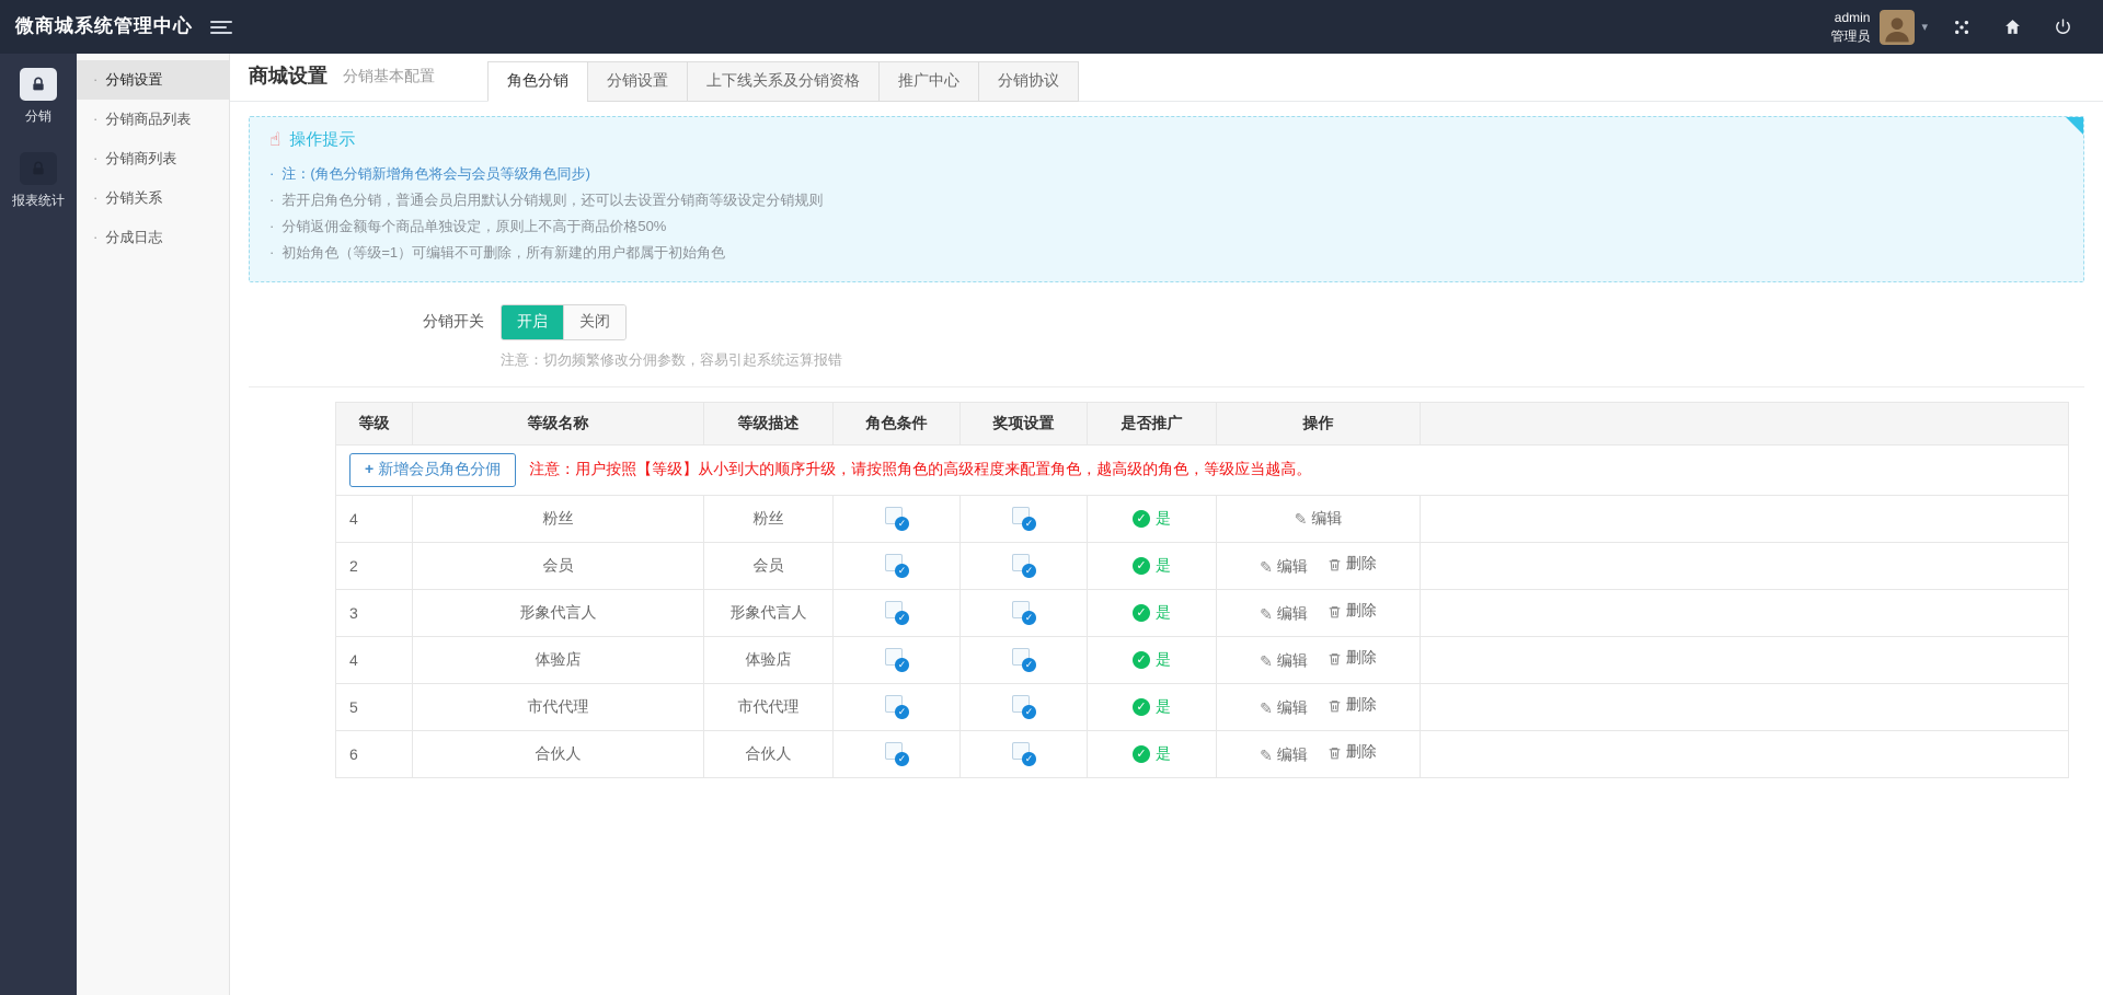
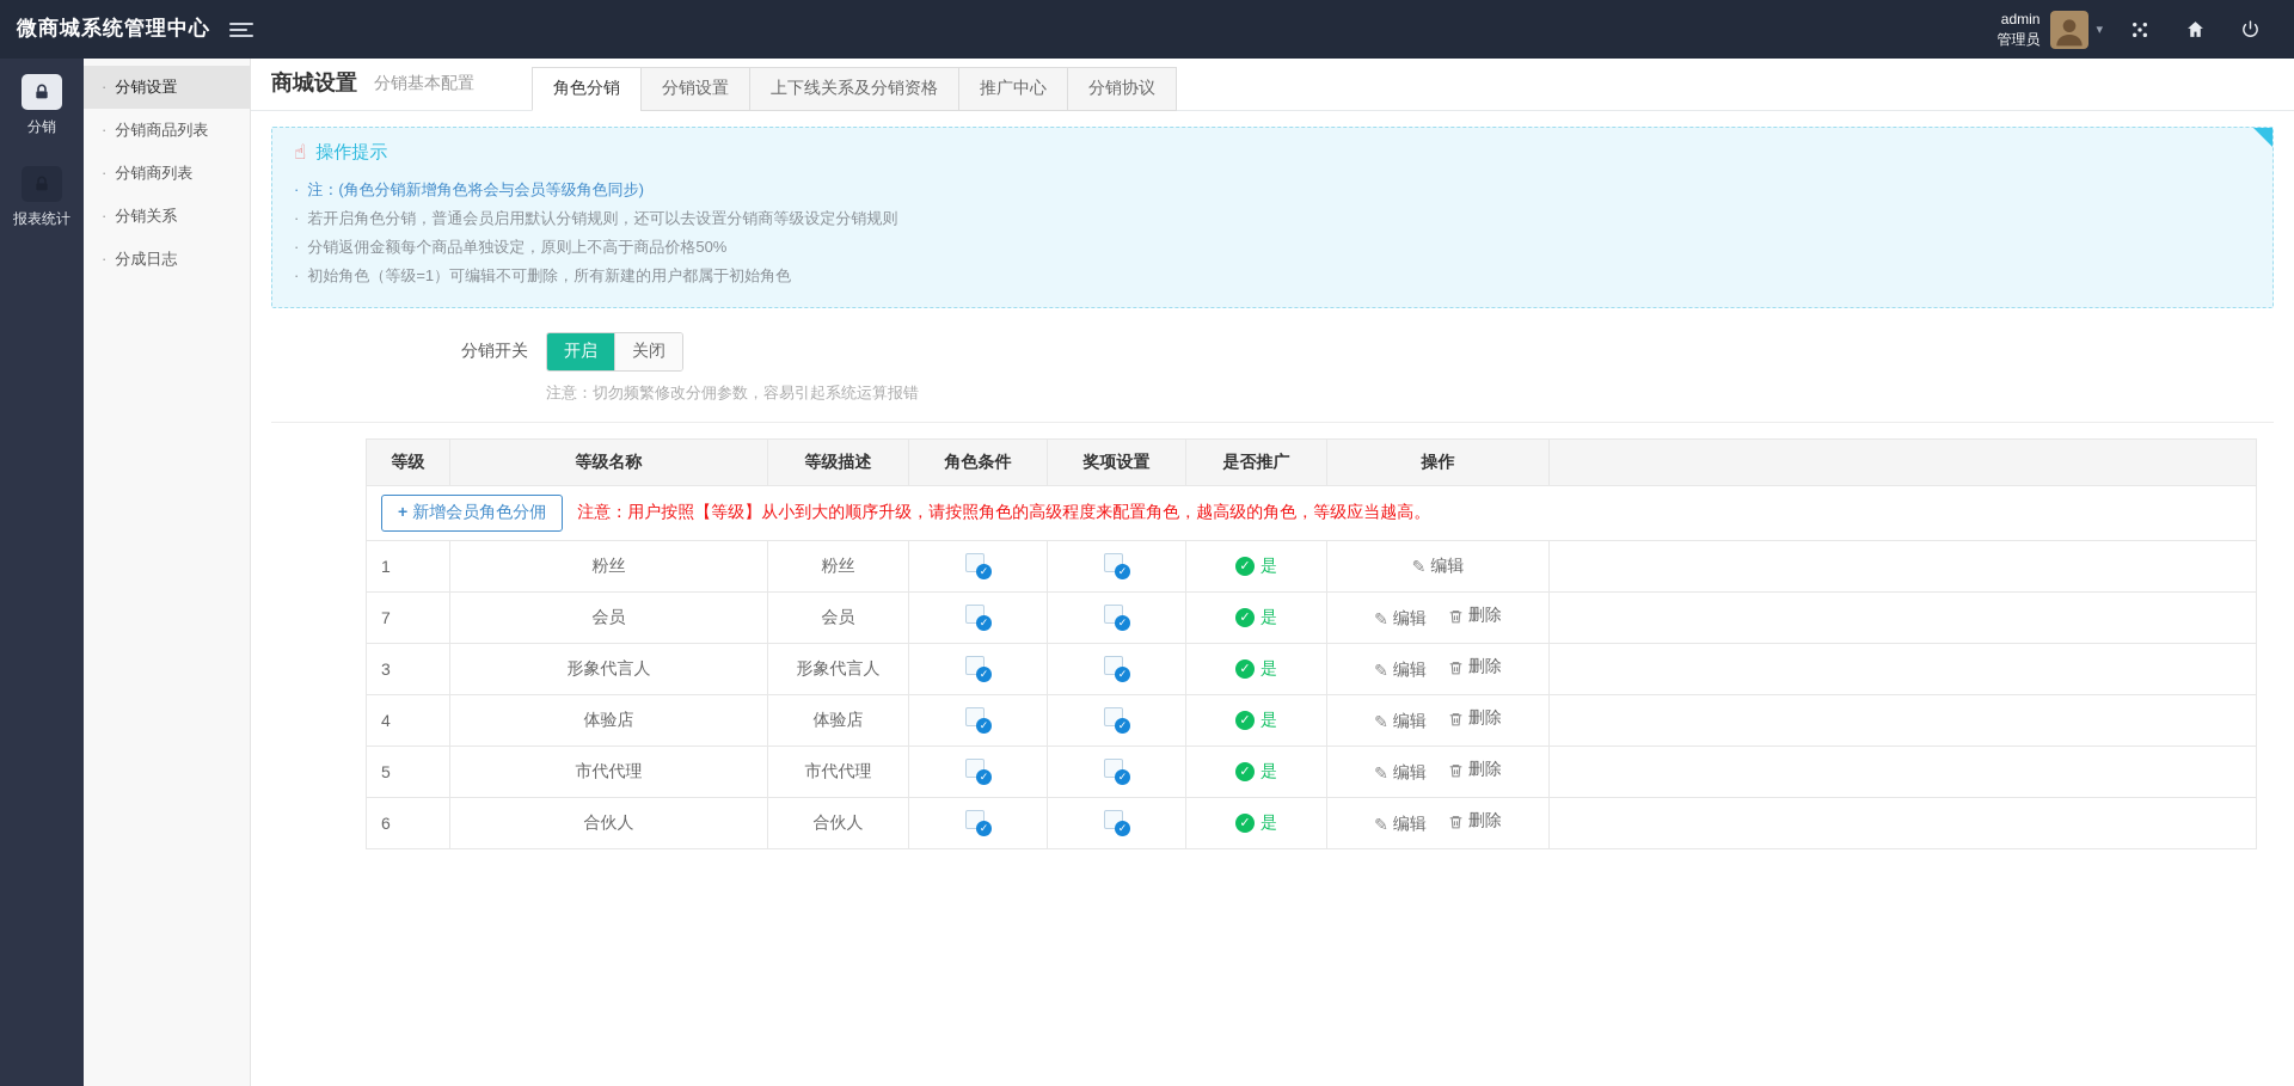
  微商城系统管理中心
  admin
  管理员
  ▾
  分销
  报表统计
  · 分销设置
  · 分销商品列表
  · 分销商列表
  · 分销关系
  · 分成日志
  商城设置
  分销基本配置
  角色分销
  分销设置
  上下线关系及分销资格
  推广中心
  分销协议
  ☝
  操作提示
  · 注：(角色分销新增角色将会与会员等级角色同步)
  · 若开启角色分销，普通会员启用默认分销规则，还可以去设置分销商等级设定分销规则
  · 分销返佣金额每个商品单独设定，原则上不高于商品价格50%
  · 初始角色（等级=1）可编辑不可删除，所有新建的用户都属于初始角色
  分销开关
  开启
  关闭
  注意：切勿频繁修改分佣参数，容易引起系统运算报错
  等级	等级名称	等级描述	角色条件	奖项设置	是否推广	操作
  + 新增会员角色分佣 注意：用户按照【等级】从小到大的顺序升级，请按照角色的高级程度来配置角色，越高级的角色，等级应当越高。
- 4	粉丝	粉丝	✓	✓	✓ 是	✎ 编辑
+ 1	粉丝	粉丝	✓	✓	✓ 是	✎ 编辑
- 2	会员	会员	✓	✓	✓ 是	✎ 编辑 删除
+ 7	会员	会员	✓	✓	✓ 是	✎ 编辑 删除
  3	形象代言人	形象代言人	✓	✓	✓ 是	✎ 编辑 删除
  4	体验店	体验店	✓	✓	✓ 是	✎ 编辑 删除
  5	市代代理	市代代理	✓	✓	✓ 是	✎ 编辑 删除
  6	合伙人	合伙人	✓	✓	✓ 是	✎ 编辑 删除
